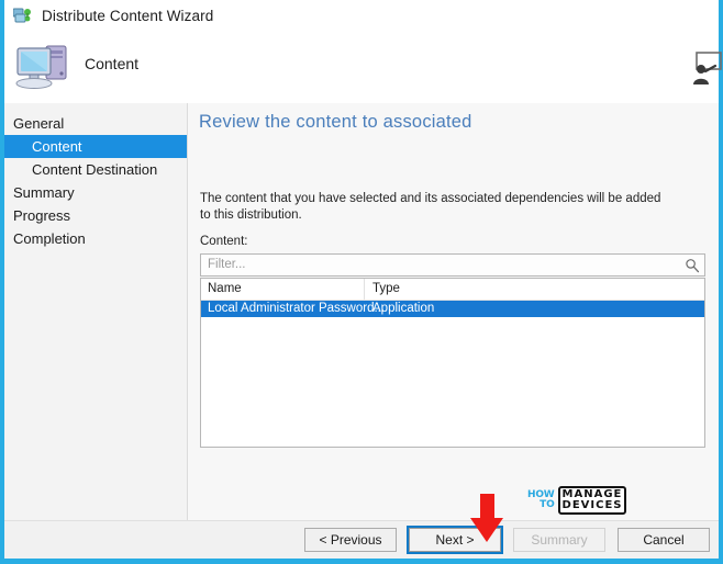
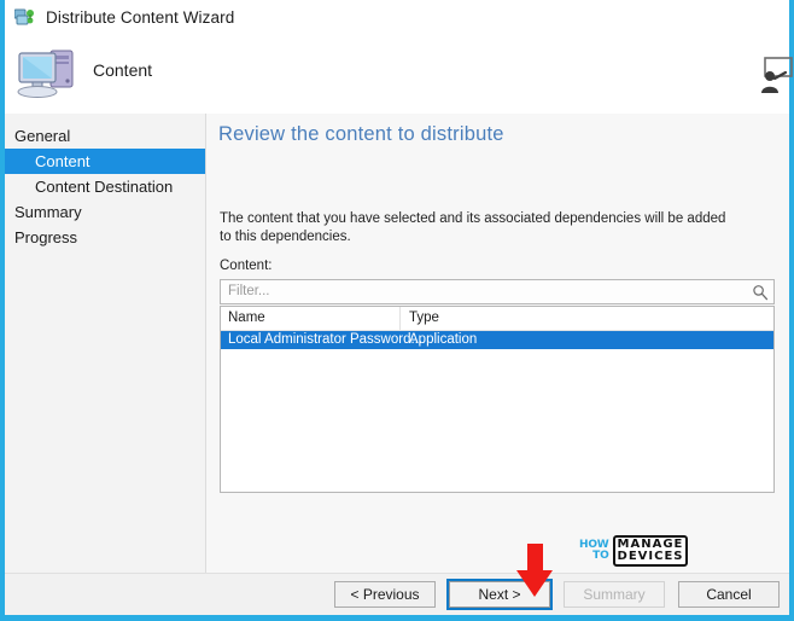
  Distribute Content Wizard
  Content
  General
  Content
  Content Destination
  Summary
  Progress
- Completion
- Review the content to associated
+ Review the content to distribute
- The content that you have selected and its associated dependencies will be added to this distribution.
+ The content that you have selected and its associated dependencies will be added to this dependencies.
  Content:
  Filter...
  Name
  Type
  Local Administrator Password...
  Application
  HOW
  TO
  MANAGE
  DEVICES
  < Previous
  Next >
  Summary
  Cancel
